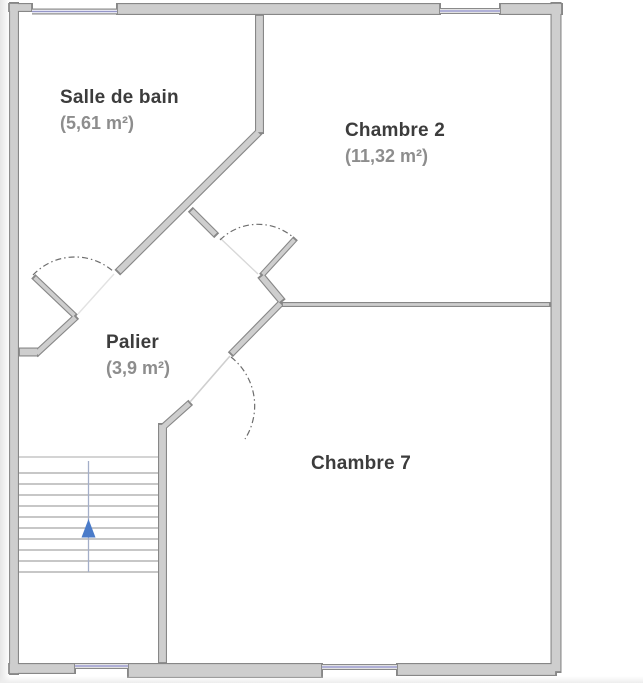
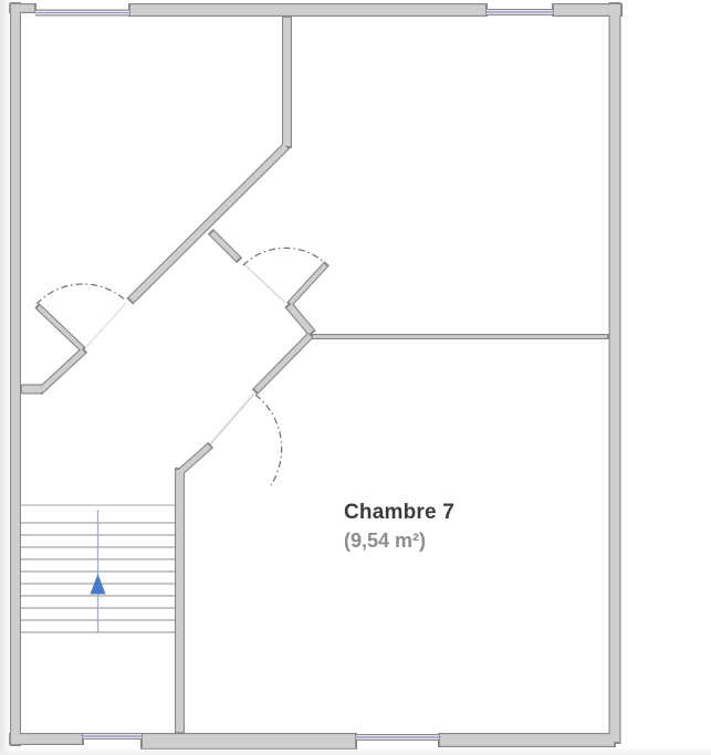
- Salle de bain
- (5,61 m²)
- Chambre 2
- (11,32 m²)
- Palier
- (3,9 m²)
  Chambre 7
+ (9,54 m²)
